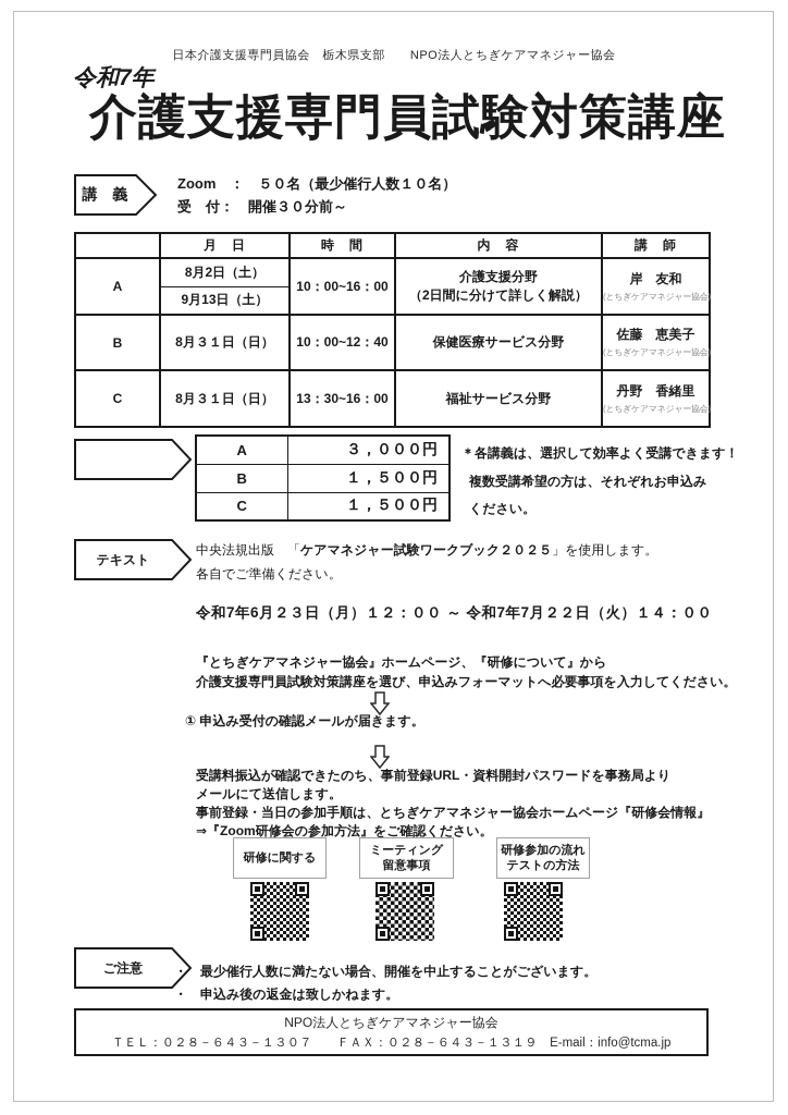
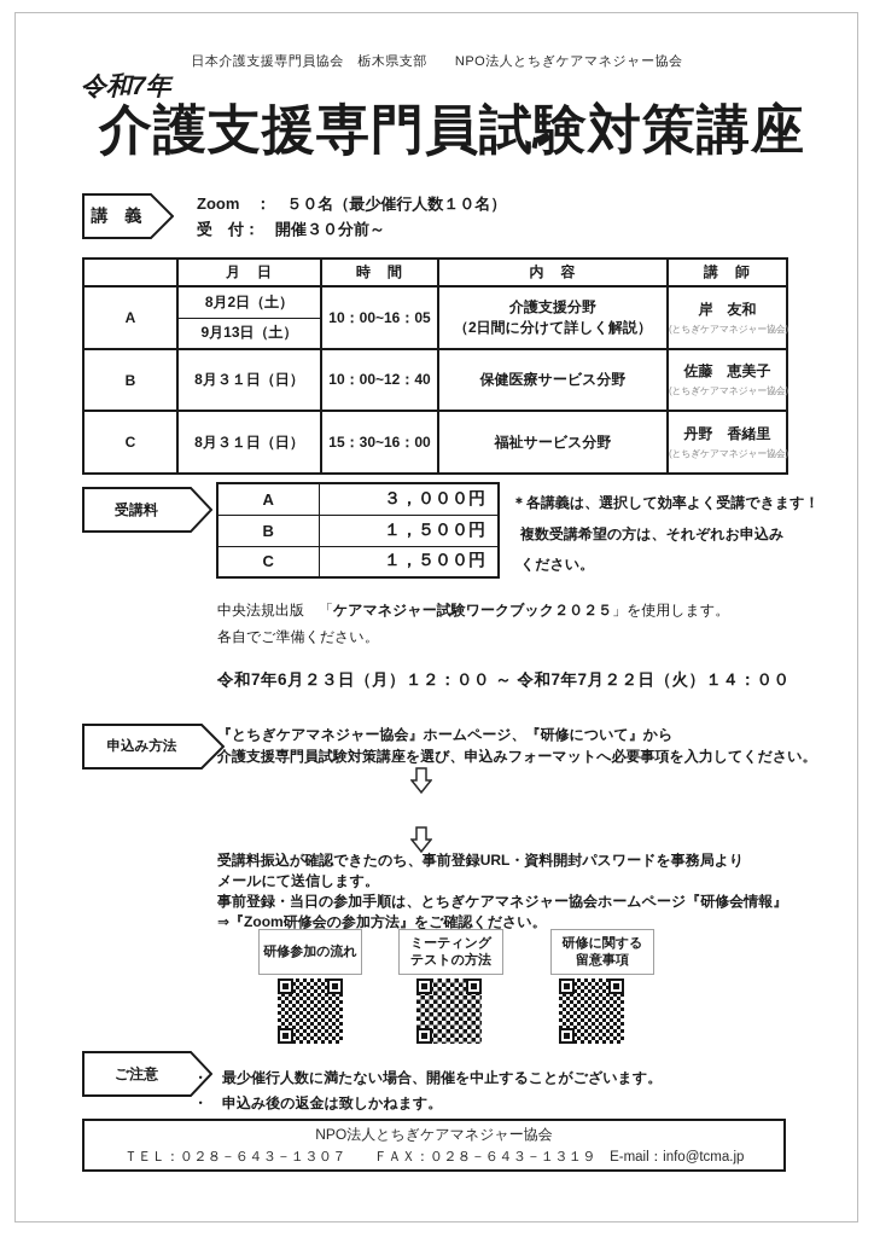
  日本介護支援専門員協会 栃木県支部 NPO法人とちぎケアマネジャー協会
  令和7年
  介護支援専門員試験対策講座
  講 義
  Zoom ： ５０名（最少催行人数１０名）
  受 付： 開催３０分前～
  	月 日	時 間	内 容	講 師
- A	8月2日（土）	10：00~16：00	介護支援分野 （2日間に分けて詳しく解説）	岸 友和 (とちぎケアマネジャー協会)
+ A	8月2日（土）	10：00~16：05	介護支援分野 （2日間に分けて詳しく解説）	岸 友和 (とちぎケアマネジャー協会)
  9月13日（土）
  B	8月３１日（日）	10：00~12：40	保健医療サービス分野	佐藤 恵美子 (とちぎケアマネジャー協会)
- C	8月３１日（日）	13：30~16：00	福祉サービス分野	丹野 香緒里 (とちぎケアマネジャー協会)
+ C	8月３１日（日）	15：30~16：00	福祉サービス分野	丹野 香緒里 (とちぎケアマネジャー協会)
+ 受講料
  A	３，０００円
  B	１，５００円
  C	１，５００円
  ＊各講義は、選択して効率よく受講できます！
  複数受講希望の方は、それぞれお申込み
  ください。
- テキスト
  中央法規出版 「ケアマネジャー試験ワークブック２０２５」を使用します。
  各自でご準備ください。
  令和7年6月２３日（月）１２：００ ～ 令和7年7月２２日（火）１４：００
+ 申込み方法
  『とちぎケアマネジャー協会』ホームページ、『研修について』から
  介護支援専門員試験対策講座を選び、申込みフォーマットへ必要事項を入力してください。
- ① 申込み受付の確認メールが届きます。
  受講料振込が確認できたのち、事前登録URL・資料開封パスワードを事務局より
  メールにて送信します。
  事前登録・当日の参加手順は、とちぎケアマネジャー協会ホームページ『研修会情報』
  ⇒『Zoom研修会の参加方法』をご確認ください。
- 研修に関する
+ 研修参加の流れ
  ミーティング
- 留意事項
+ テストの方法
- 研修参加の流れ
+ 研修に関する
- テストの方法
+ 留意事項
  ご注意
  ・ 最少催行人数に満たない場合、開催を中止することがございます。
  ・ 申込み後の返金は致しかねます。
  NPO法人とちぎケアマネジャー協会
  ＴＥＬ：０２８－６４３－１３０７ ＦＡＸ：０２８－６４３－１３１９ E-mail：info@tcma.jp
